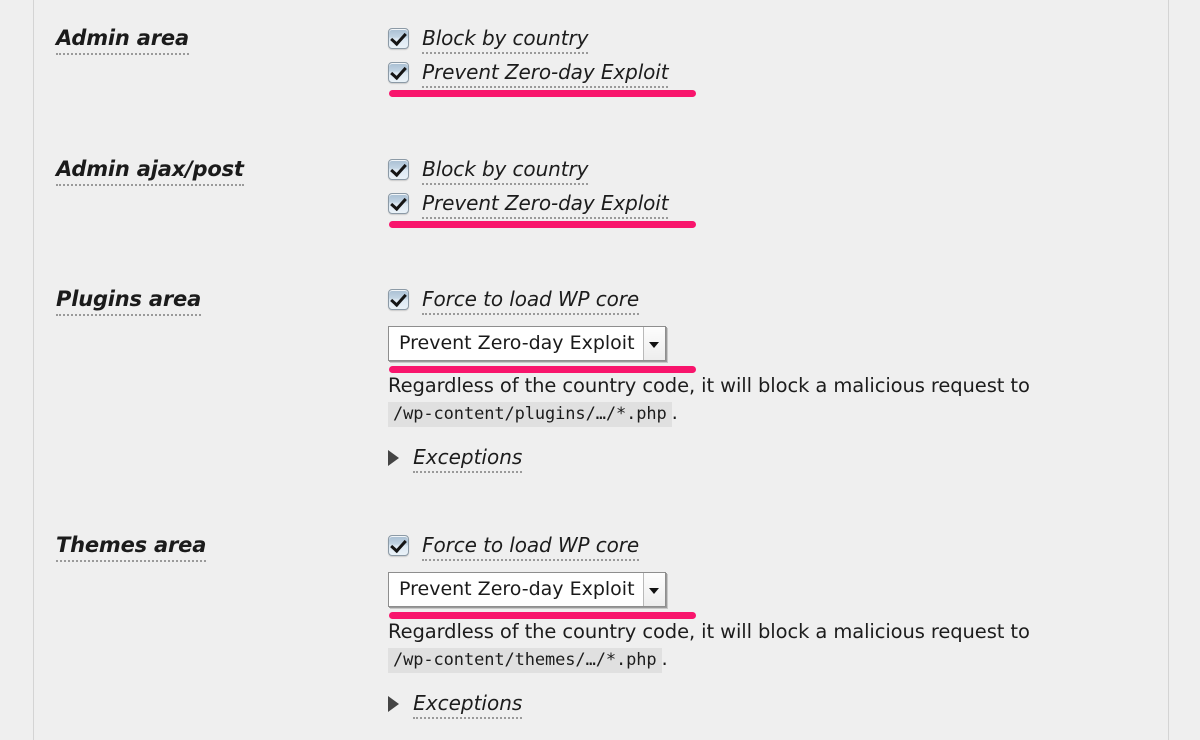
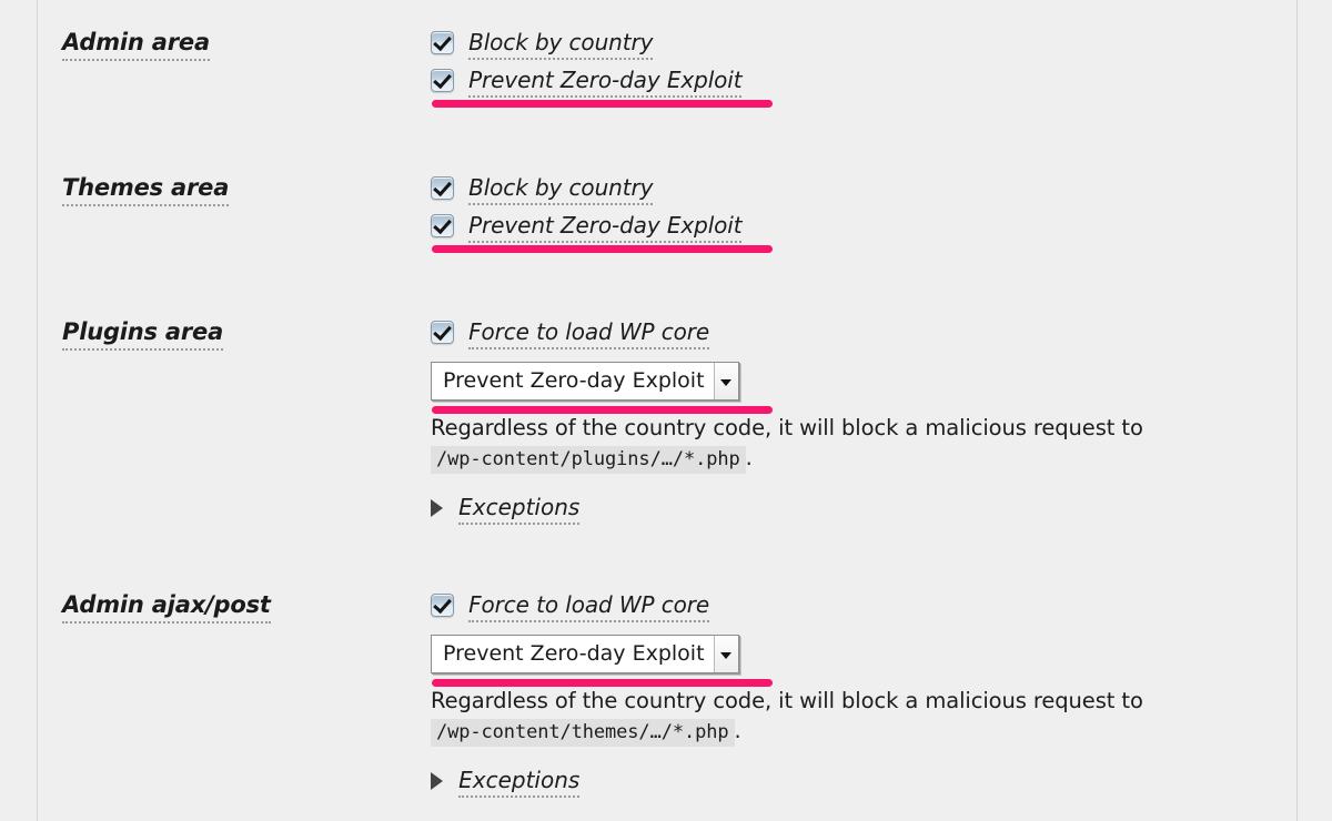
  Admin area
  Block by country
  Prevent Zero-day Exploit
- Admin ajax/post
+ Themes area
  Block by country
  Prevent Zero-day Exploit
  Plugins area
  Force to load WP core
  Prevent Zero-day Exploit
  Regardless of the country code, it will block a malicious request to /wp-content/plugins/…/*.php .
  Exceptions
- Themes area
+ Admin ajax/post
  Force to load WP core
  Prevent Zero-day Exploit
  Regardless of the country code, it will block a malicious request to /wp-content/themes/…/*.php .
  Exceptions
